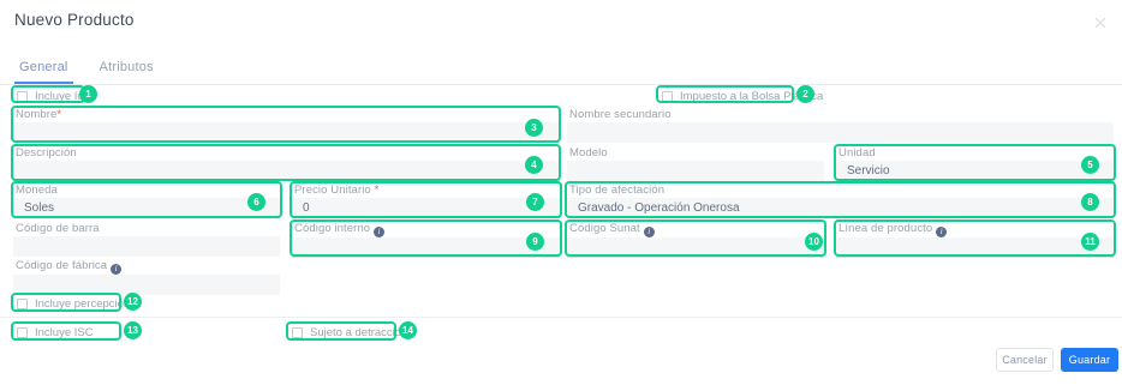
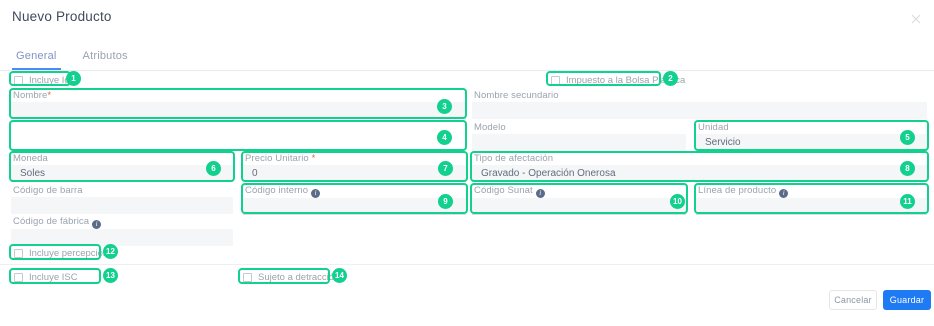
  Nuevo Producto
  General
  Atributos
  Incluye I
  Impuesto a la Bolsa Pla
  Nombre*
  Nombre secundario
- Descripción
  Modelo
  Unidad
  Servicio
  Moneda
  Soles
  Precio Unitario *
  0
  Tipo de afectación
  Gravado - Operación Onerosa
  Código de barra
  Código interno i
  Código Sunat i
  Línea de producto i
  Código de fábrica i
  Incluye percepció
  Incluye ISC
  Sujeto a detracci
  Cancelar
  Guardar
  1
  2
  3
  4
  5
  6
  7
  8
  9
  10
  11
  12
  13
  14
